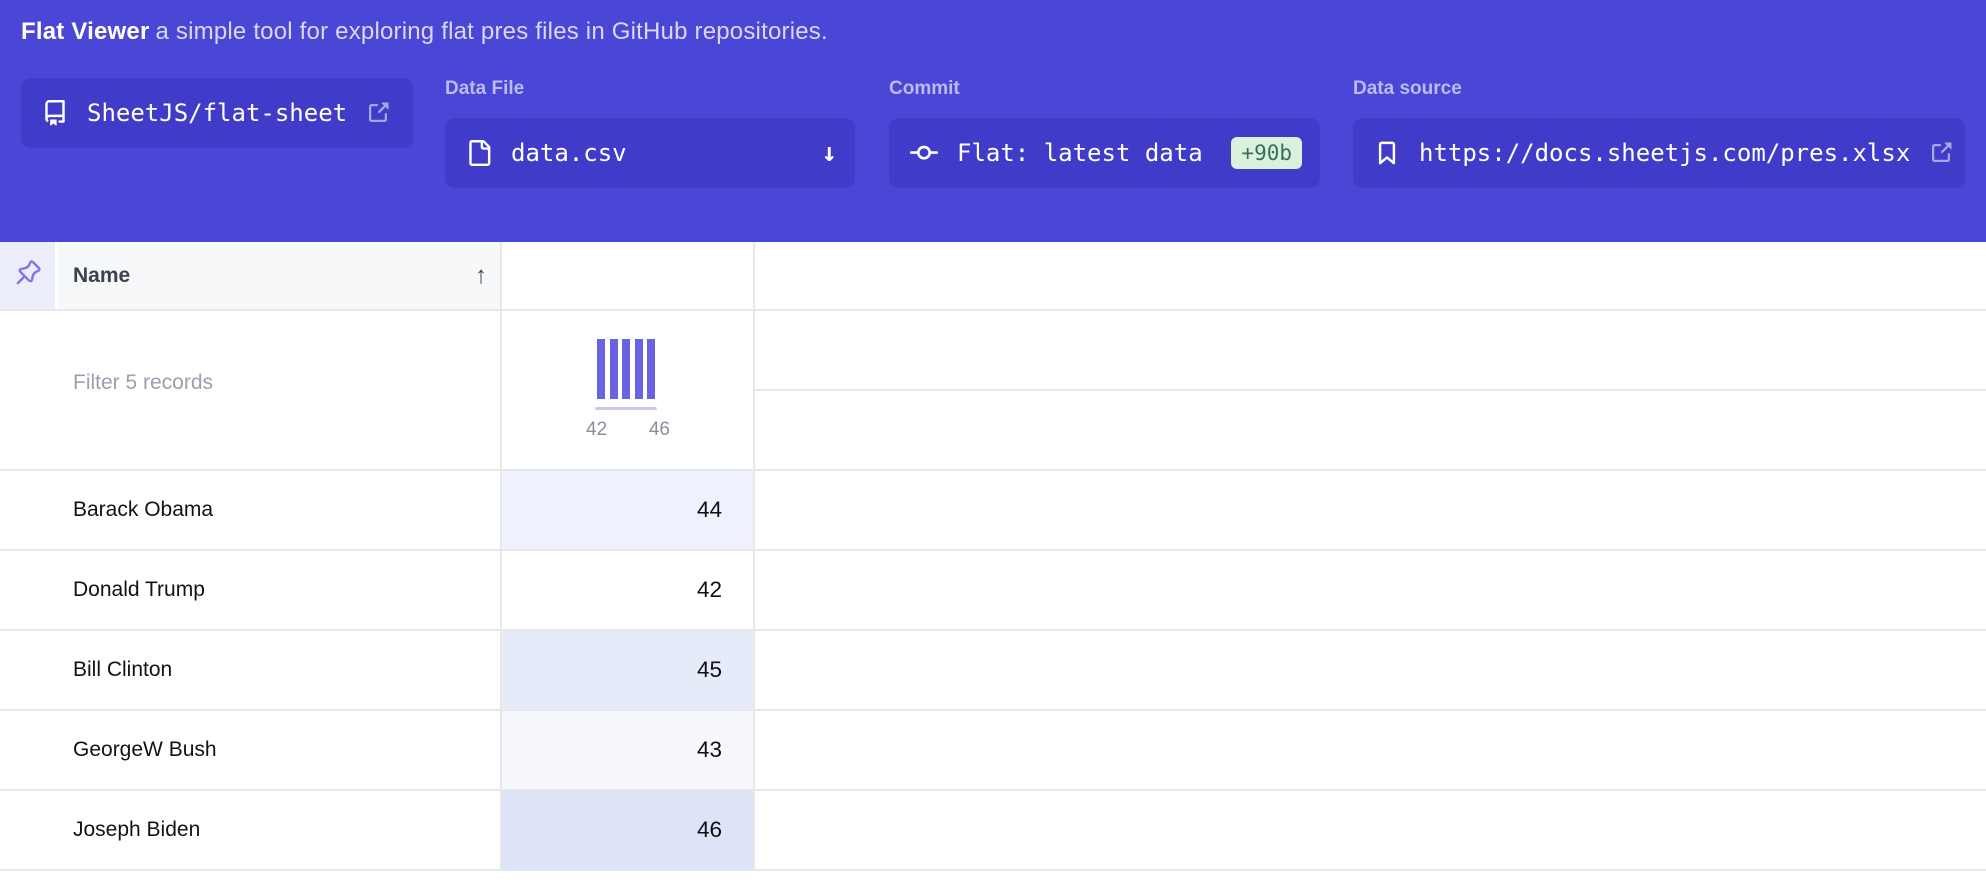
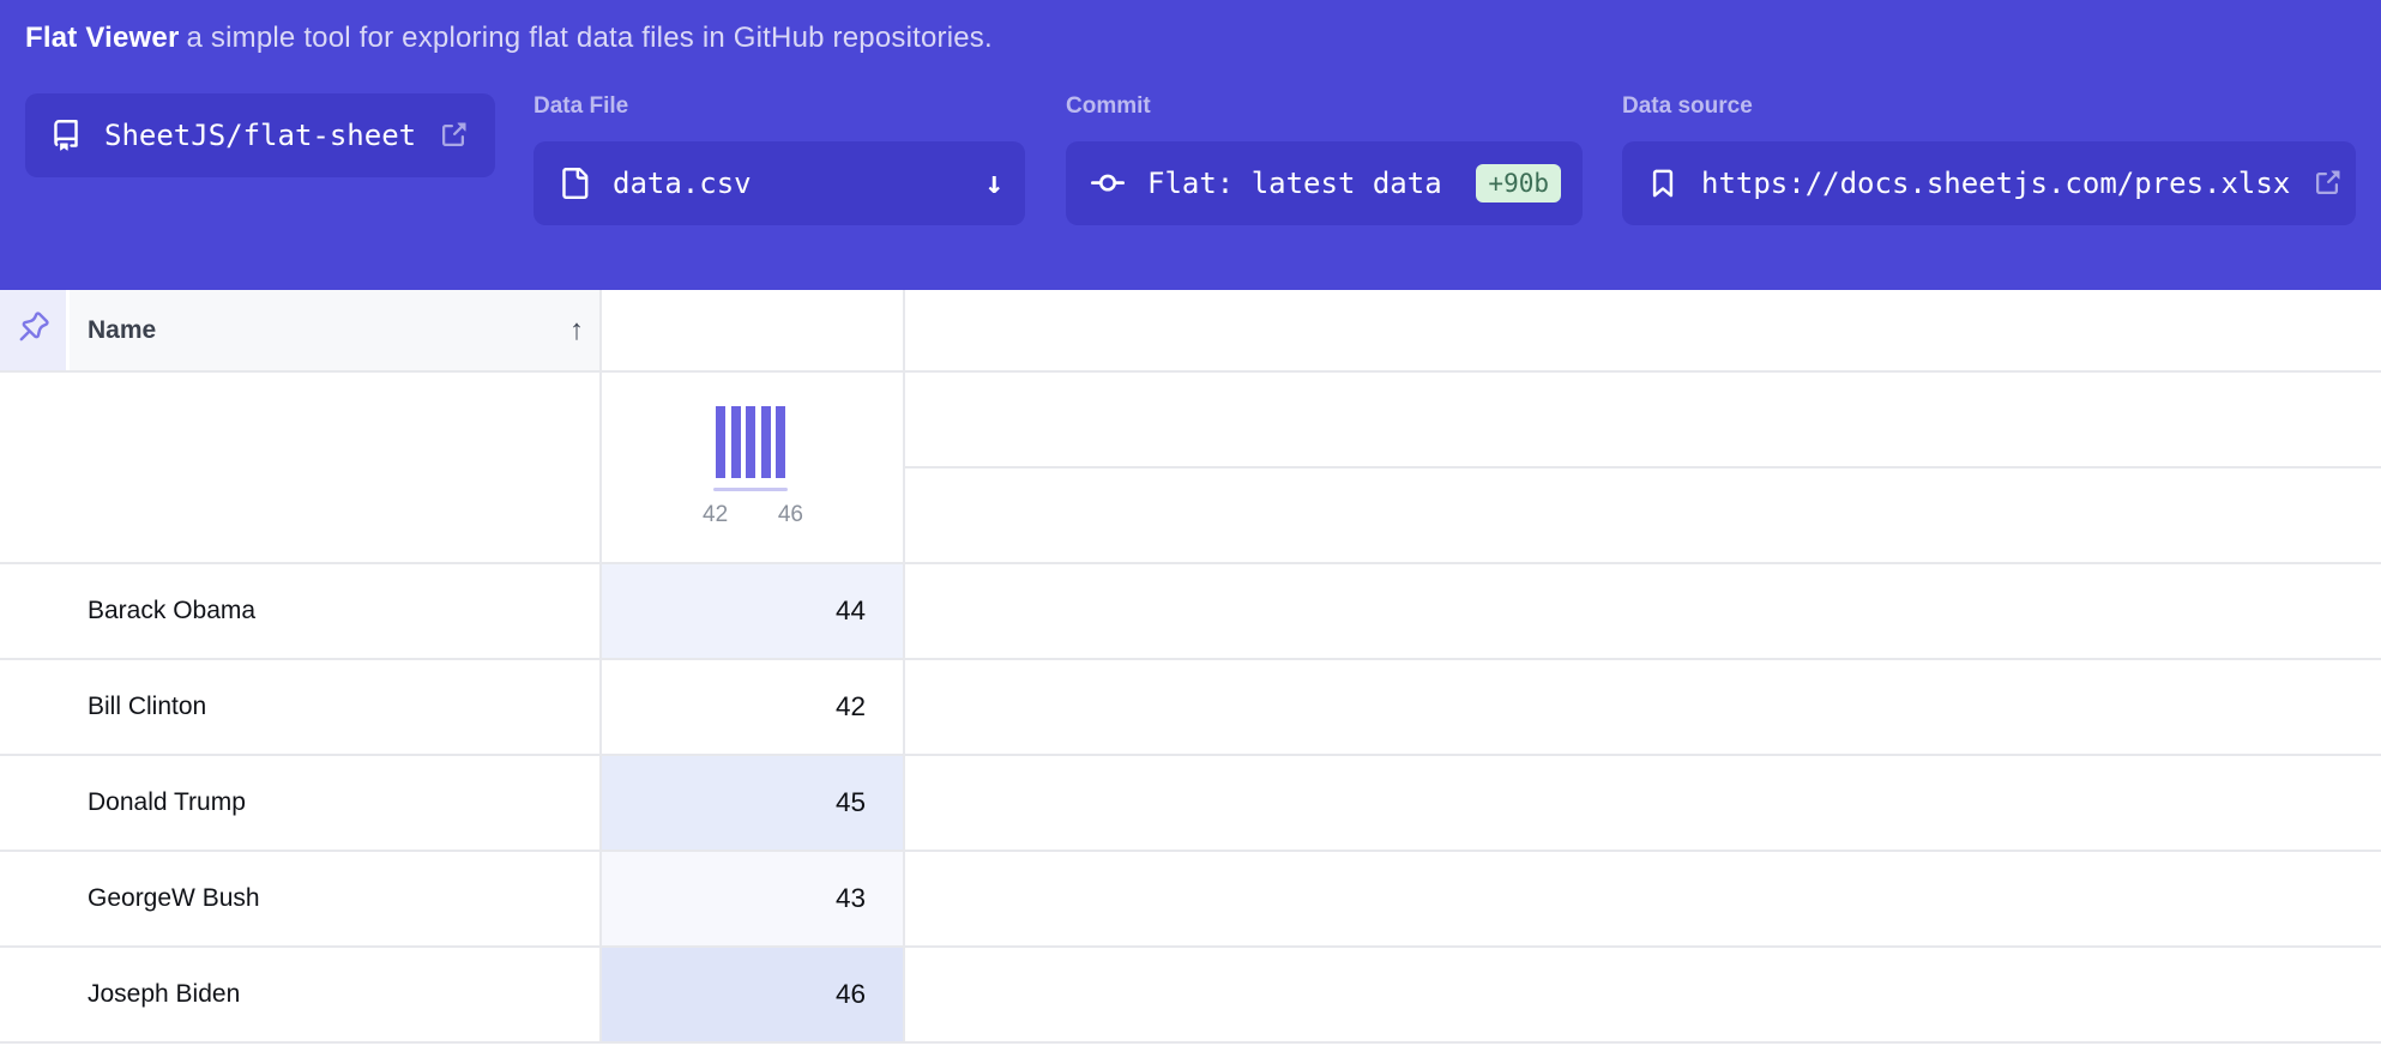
- Flat Viewer a simple tool for exploring flat pres files in GitHub repositories.
+ Flat Viewer a simple tool for exploring flat data files in GitHub repositories.
  SheetJS/flat-sheet
  Data File
  data.csv
  ↓
  Commit
  Flat: latest data
  +90b
  Data source
  https://docs.sheetjs.com/pres.xlsx
  Name
  ↑
- Filter 5 records
  42
  46
  Barack Obama
  44
- Donald Trump
+ Bill Clinton
  42
- Bill Clinton
+ Donald Trump
  45
  GeorgeW Bush
  43
  Joseph Biden
  46
